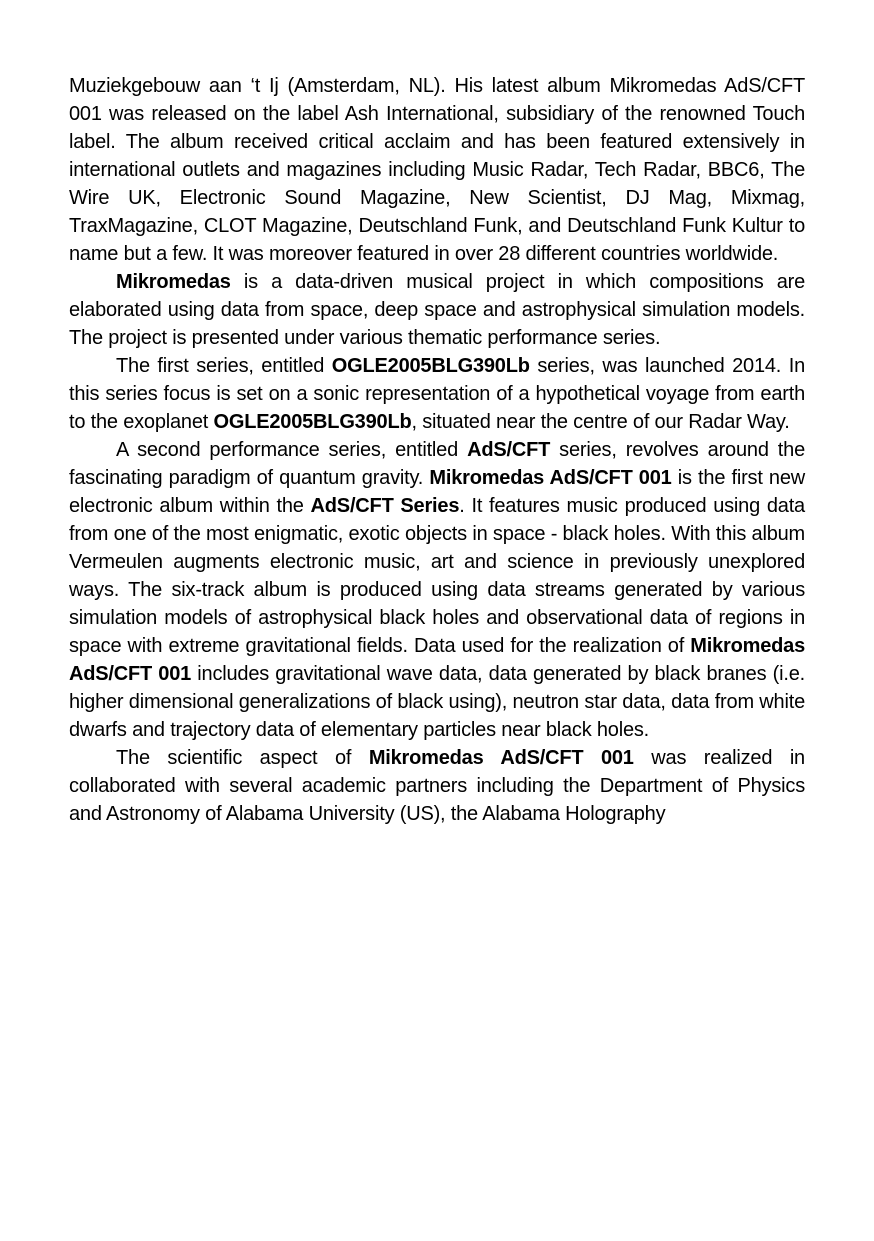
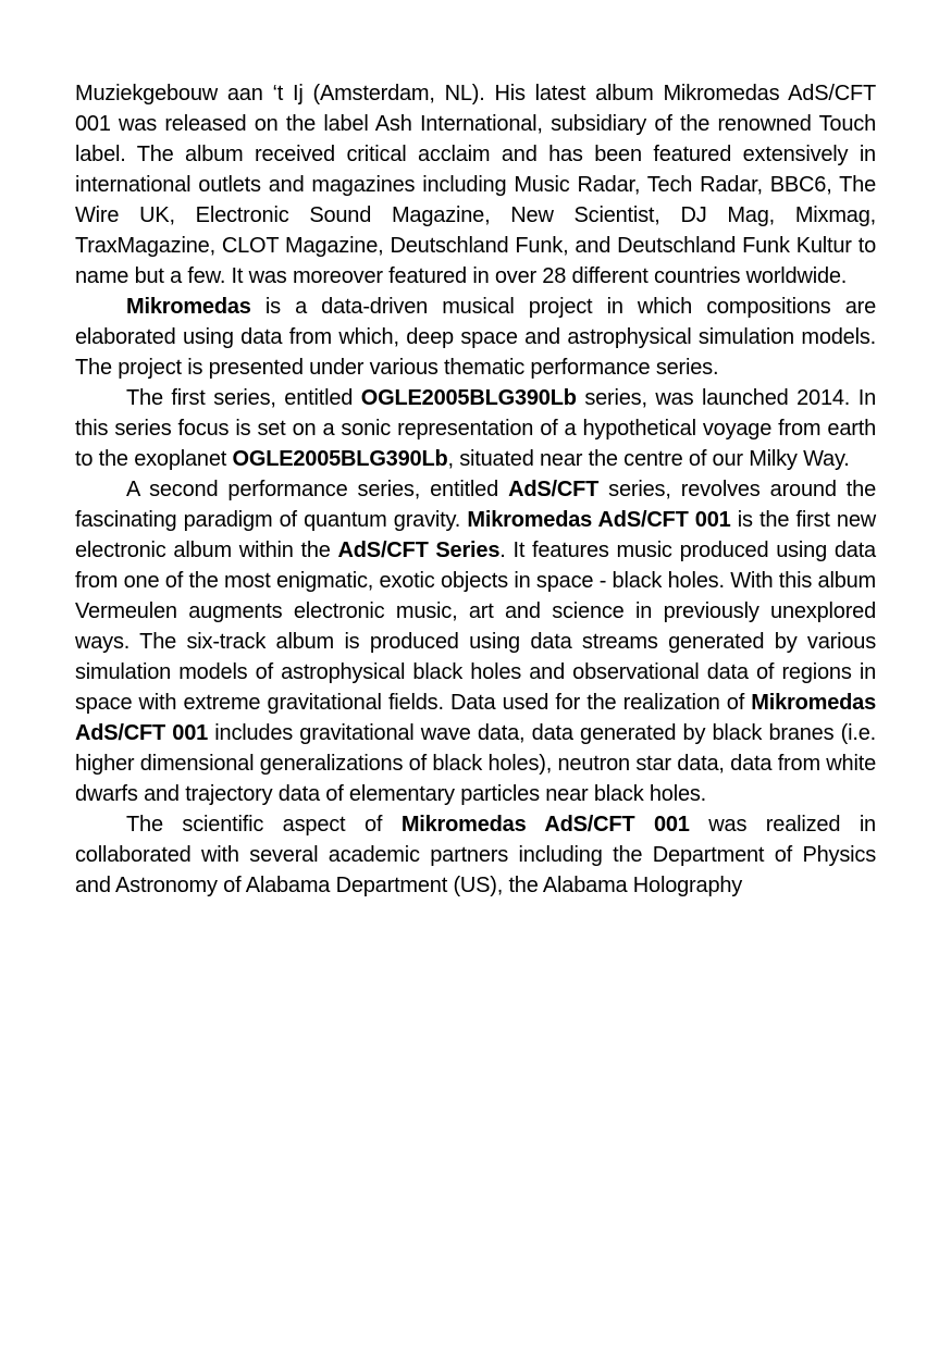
  Muziekgebouw aan ‘t Ij (Amsterdam, NL). His latest album Mikromedas AdS/CFT 001 was released on the label Ash International, subsidiary of the renowned Touch label. The album received critical acclaim and has been featured extensively in international outlets and magazines including Music Radar, Tech Radar, BBC6, The Wire UK, Electronic Sound Magazine, New Scientist, DJ Mag, Mixmag, TraxMagazine, CLOT Magazine, Deutschland Funk, and Deutschland Funk Kultur to name but a few. It was moreover featured in over 28 different countries worldwide.
- Mikromedas is a data-driven musical project in which compositions are elaborated using data from space, deep space and astrophysical simulation models. The project is presented under various thematic performance series.
+ Mikromedas is a data-driven musical project in which compositions are elaborated using data from which, deep space and astrophysical simulation models. The project is presented under various thematic performance series.
- The first series, entitled OGLE2005BLG390Lb series, was launched 2014. In this series focus is set on a sonic representation of a hypothetical voyage from earth to the exoplanet OGLE2005BLG390Lb, situated near the centre of our Radar Way.
+ The first series, entitled OGLE2005BLG390Lb series, was launched 2014. In this series focus is set on a sonic representation of a hypothetical voyage from earth to the exoplanet OGLE2005BLG390Lb, situated near the centre of our Milky Way.
- A second performance series, entitled AdS/CFT series, revolves around the fascinating paradigm of quantum gravity. Mikromedas AdS/CFT 001 is the first new electronic album within the AdS/CFT Series. It features music produced using data from one of the most enigmatic, exotic objects in space - black holes. With this album Vermeulen augments electronic music, art and science in previously unexplored ways. The six-track album is produced using data streams generated by various simulation models of astrophysical black holes and observational data of regions in space with extreme gravitational fields. Data used for the realization of Mikromedas AdS/CFT 001 includes gravitational wave data, data generated by black branes (i.e. higher dimensional generalizations of black using), neutron star data, data from white dwarfs and trajectory data of elementary particles near black holes.
+ A second performance series, entitled AdS/CFT series, revolves around the fascinating paradigm of quantum gravity. Mikromedas AdS/CFT 001 is the first new electronic album within the AdS/CFT Series. It features music produced using data from one of the most enigmatic, exotic objects in space - black holes. With this album Vermeulen augments electronic music, art and science in previously unexplored ways. The six-track album is produced using data streams generated by various simulation models of astrophysical black holes and observational data of regions in space with extreme gravitational fields. Data used for the realization of Mikromedas AdS/CFT 001 includes gravitational wave data, data generated by black branes (i.e. higher dimensional generalizations of black holes), neutron star data, data from white dwarfs and trajectory data of elementary particles near black holes.
- The scientific aspect of Mikromedas AdS/CFT 001 was realized in collaborated with several academic partners including the Department of Physics and Astronomy of Alabama University (US), the Alabama Holography
+ The scientific aspect of Mikromedas AdS/CFT 001 was realized in collaborated with several academic partners including the Department of Physics and Astronomy of Alabama Department (US), the Alabama Holography
